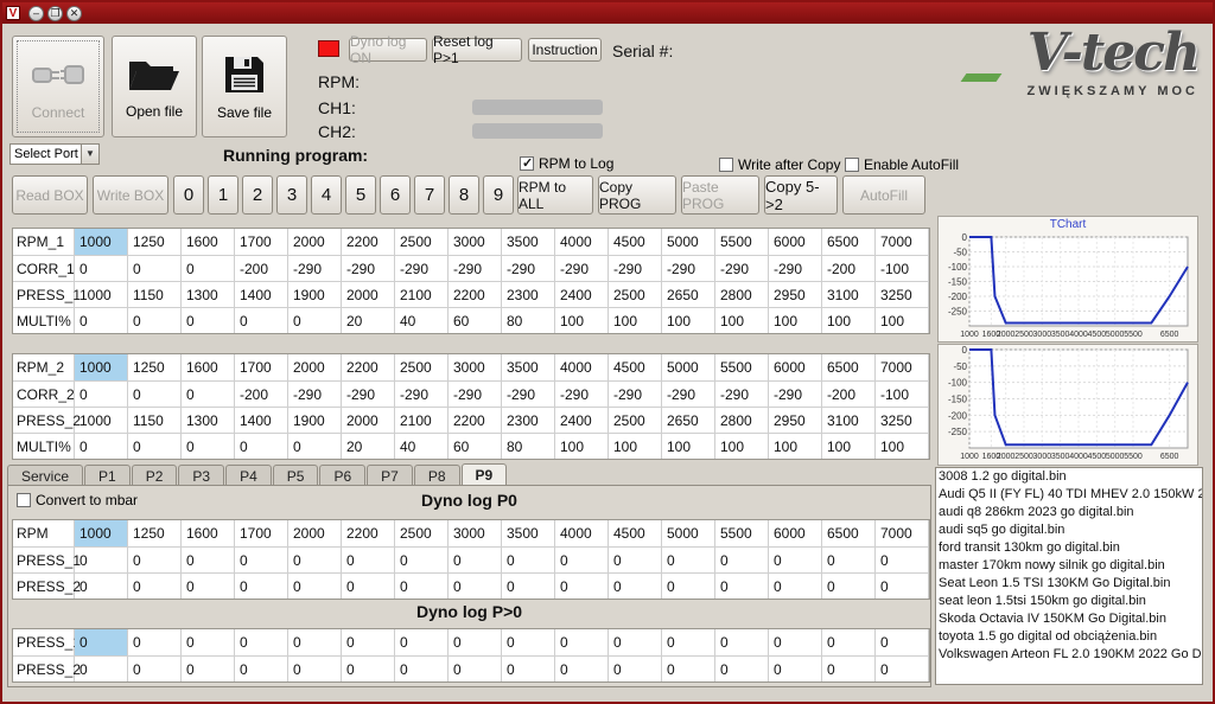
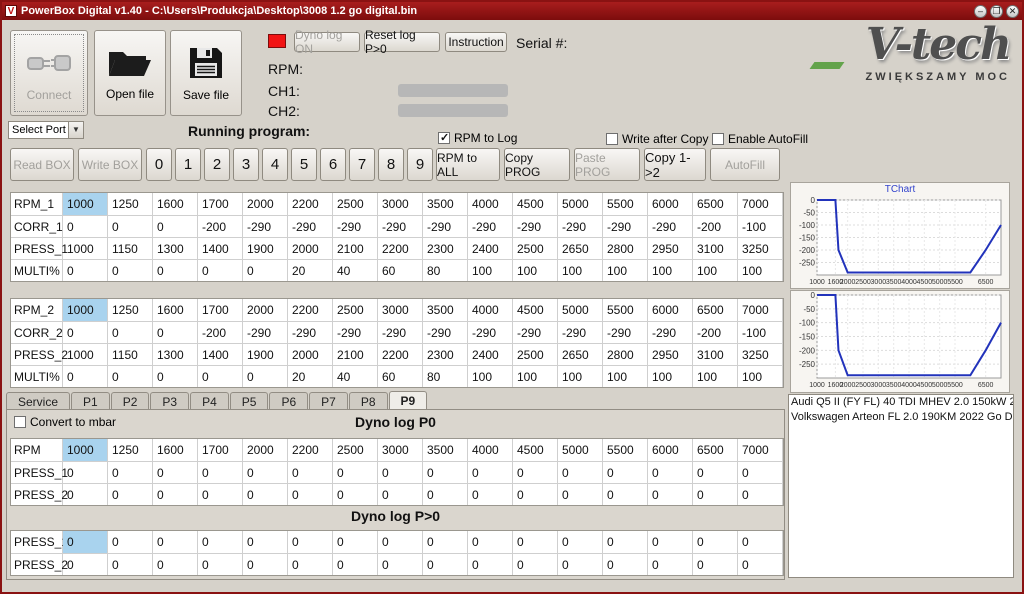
  V
+ PowerBox Digital v1.40 - C:\Users\Produkcja\Desktop\3008 1.2 go digital.bin
  –
  ❐
  ✕
  Connect
  Open file
  Save file
  Dyno log ON
- Reset log P>1
+ Reset log P>0
  Instruction
  Serial #:
  RPM:
  CH1:
  CH2:
  Select Port
  ▼
  Running program:
  RPM to Log
  Write after Copy
  Enable AutoFill
  Read BOX
  Write BOX
  0
  1
  2
  3
  4
  5
  6
  7
  8
  9
  RPM to ALL
  Copy PROG
  Paste PROG
- Copy 5->2
+ Copy 1->2
  AutoFill
  V-tech
  ZWIĘKSZAMY MOC
  RPM_1
  1000
  1250
  1600
  1700
  2000
  2200
  2500
  3000
  3500
  4000
  4500
  5000
  5500
  6000
  6500
  7000
  CORR_1
  0
  0
  0
  -200
  -290
  -290
  -290
  -290
  -290
  -290
  -290
  -290
  -290
  -290
  -200
  -100
  PRESS_1
  1000
  1150
  1300
  1400
  1900
  2000
  2100
  2200
  2300
  2400
  2500
  2650
  2800
  2950
  3100
  3250
  MULTI%
  0
  0
  0
  0
  0
  20
  40
  60
  80
  100
  100
  100
  100
  100
  100
  100
  RPM_2
  1000
  1250
  1600
  1700
  2000
  2200
  2500
  3000
  3500
  4000
  4500
  5000
  5500
  6000
  6500
  7000
  CORR_2
  0
  0
  0
  -200
  -290
  -290
  -290
  -290
  -290
  -290
  -290
  -290
  -290
  -290
  -200
  -100
  PRESS_2
  1000
  1150
  1300
  1400
  1900
  2000
  2100
  2200
  2300
  2400
  2500
  2650
  2800
  2950
  3100
  3250
  MULTI%
  0
  0
  0
  0
  0
  20
  40
  60
  80
  100
  100
  100
  100
  100
  100
  100
  Service
  P1
  P2
  P3
  P4
  P5
  P6
  P7
  P8
  P9
  Convert to mbar
  Dyno log P0
  RPM
  1000
  1250
  1600
  1700
  2000
  2200
  2500
  3000
  3500
  4000
  4500
  5000
  5500
  6000
  6500
  7000
  PRESS_1
  0
  0
  0
  0
  0
  0
  0
  0
  0
  0
  0
  0
  0
  0
  0
  0
  PRESS_2
  0
  0
  0
  0
  0
  0
  0
  0
  0
  0
  0
  0
  0
  0
  0
  0
  Dyno log P>0
  PRESS_
  0
  0
  0
  0
  0
  0
  0
  0
  0
  0
  0
  0
  0
  0
  0
  0
  PRESS_2
  0
  0
  0
  0
  0
  0
  0
  0
  0
  0
  0
  0
  0
  0
  0
  0
  TChart
  0
  -50
  -100
  -150
  -200
  -250
  0
  -50
  -100
  -150
  -200
  -250
- 3008 1.2 go digital.bin
  Audi Q5 II (FY FL) 40 TDI MHEV 2.0 150kW 2
- audi q8 286km 2023 go digital.bin
- audi sq5 go digital.bin
- ford transit 130km go digital.bin
- master 170km nowy silnik go digital.bin
- Seat Leon 1.5 TSI 130KM Go Digital.bin
- seat leon 1.5tsi 150km go digital.bin
- Skoda Octavia IV 150KM Go Digital.bin
- toyota 1.5 go digital od obciążenia.bin
  Volkswagen Arteon FL 2.0 190KM 2022 Go D
